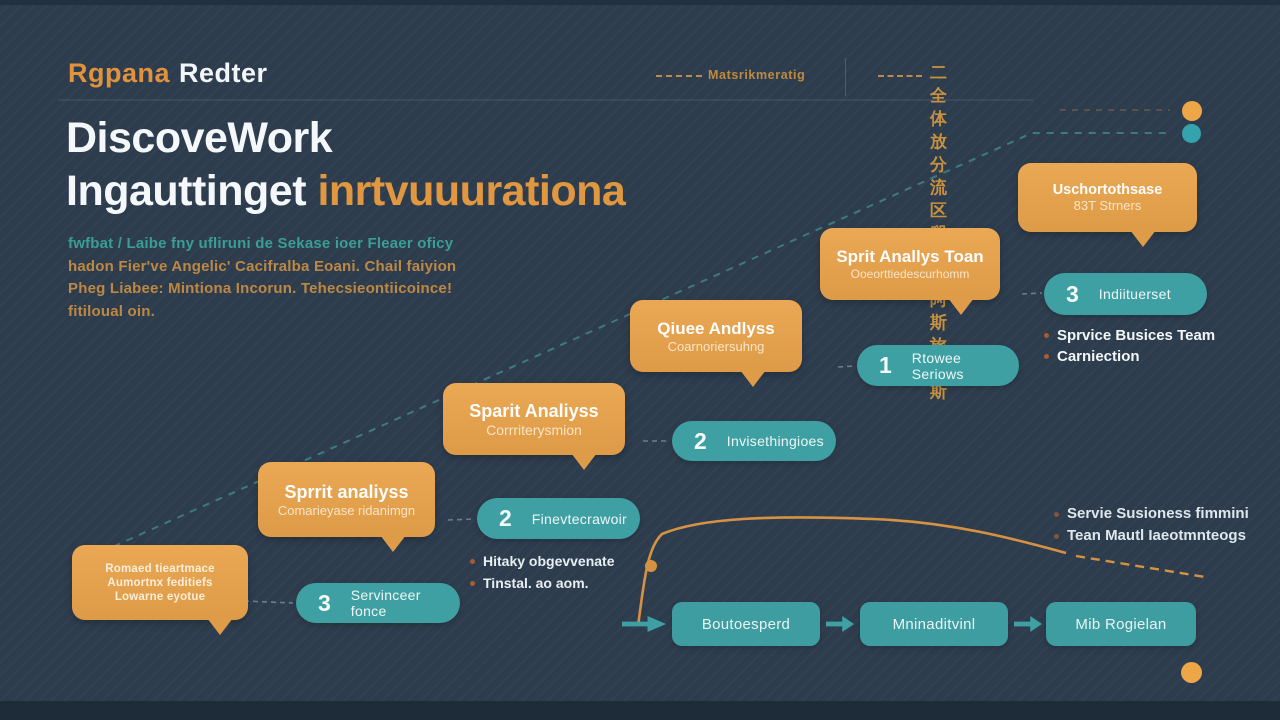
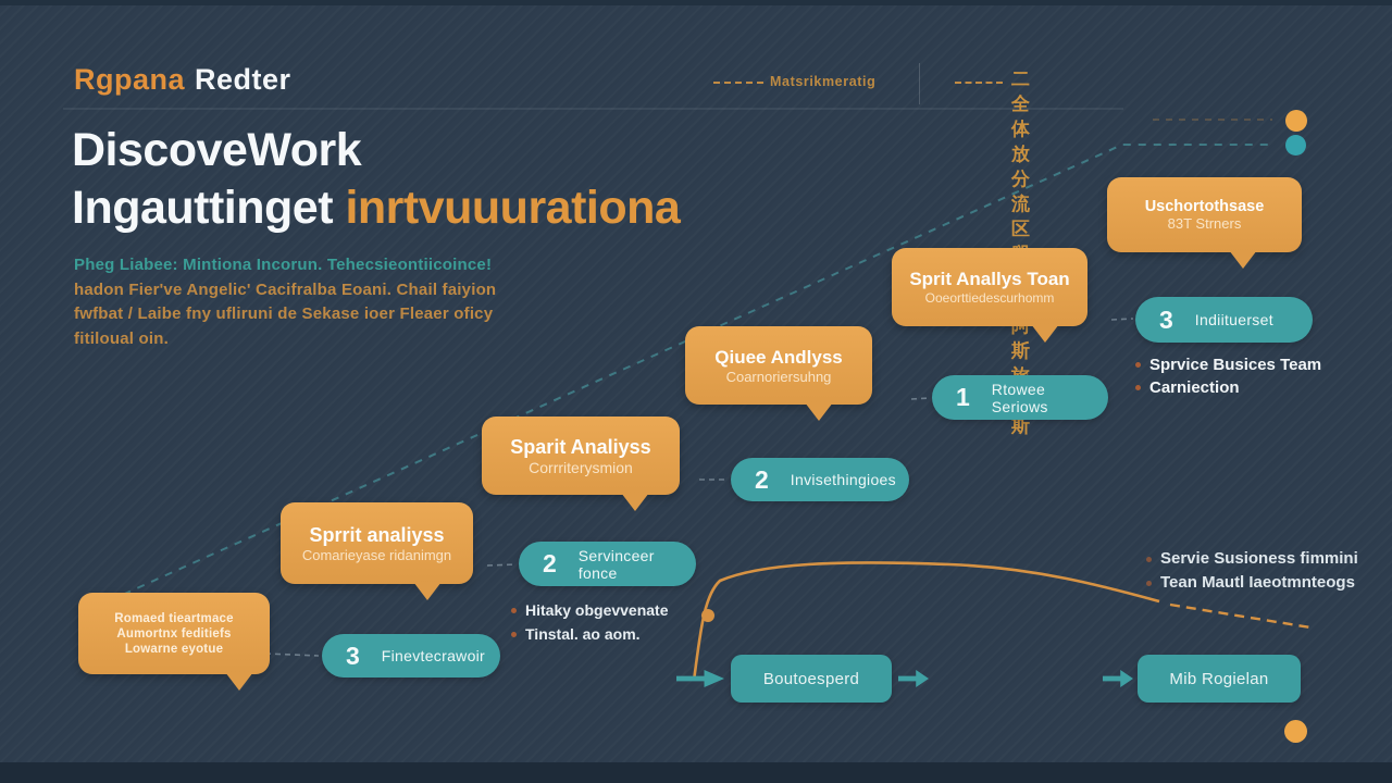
  Rgpana Redter
  DiscoveWork
  Ingauttinget inrtvuuurationa
- fwfbat / Laibe fny ufliruni de Sekase ioer Fleaer oficy
+ Pheg Liabee: Mintiona Incorun. Tehecsieontiicoince!
  hadon Fier've Angelic' Cacifralba Eoani. Chail faiyion
- Pheg Liabee: Mintiona Incorun. Tehecsieontiicoince!
+ fwfbat / Laibe fny ufliruni de Sekase ioer Fleaer oficy
  fitiloual oin.
  Matsrikmeratig
  Romaed tieartmace
  Aumortnx feditiefs
  Lowarne eyotue
  Sprrit analiyss
  Comarieyase ridanimgn
  Sparit Analiyss
  Corrriterysmion
  Qiuee Andlyss
  Coarnoriersuhng
  Sprit Anallys Toan
  Ooeorttiedescurhomm
  Uschortothsase
  83T Strners
  3
- Servinceer fonce
+ Finevtecrawoir
  2
- Finevtecrawoir
+ Servinceer fonce
  2
  Invisethingioes
  1
  Rtowee Seriows
  3
  Indiituerset
  Hitaky obgevvenate
  Tinstal. ao aom.
  Sprvice Busices Team
  Carniection
  Servie Susioness fimmini
  Tean Mautl Iaeotmnteogs
  Boutoesperd
- Mninaditvinl
  Mib Rogielan
